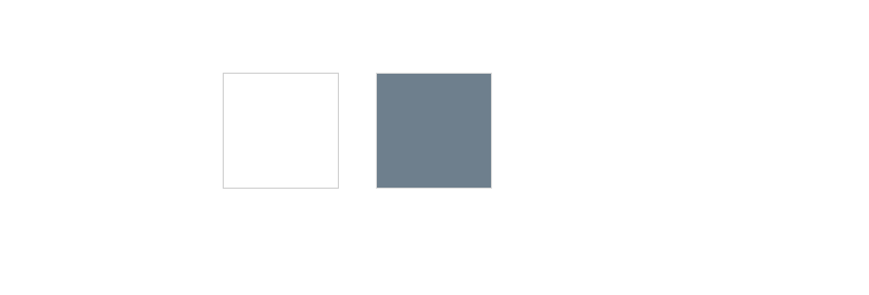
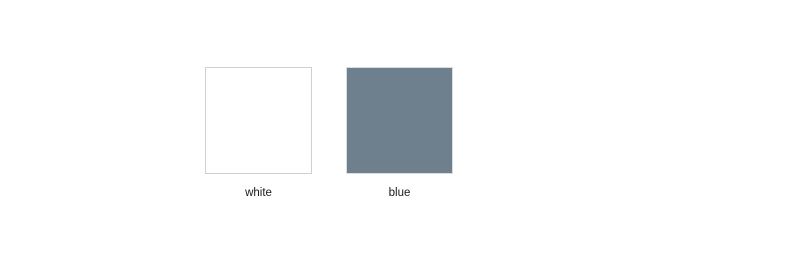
+ white
+ blue
